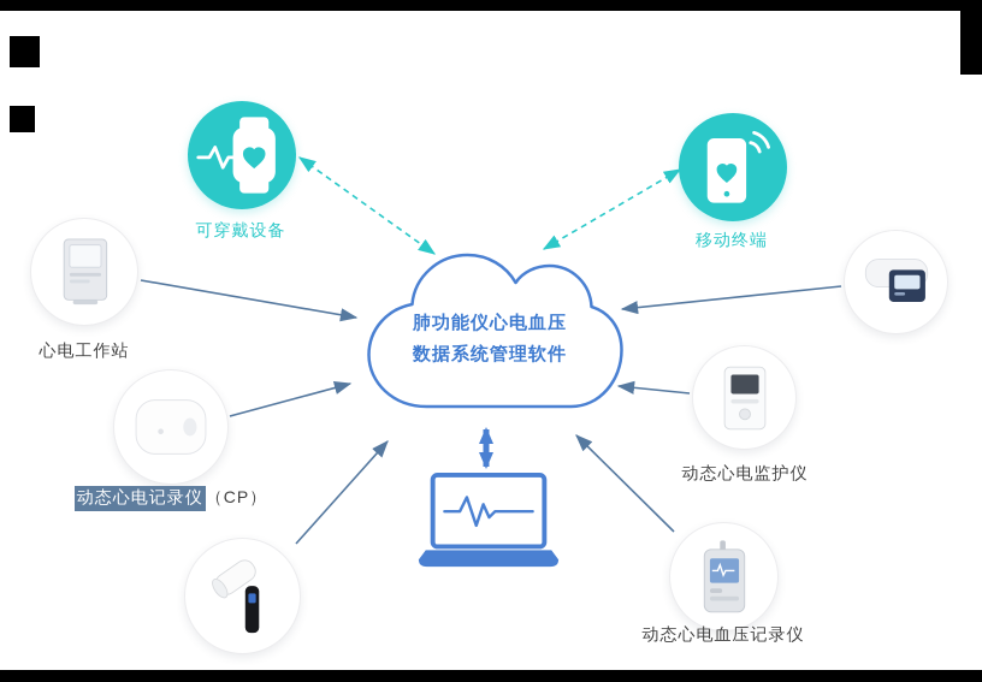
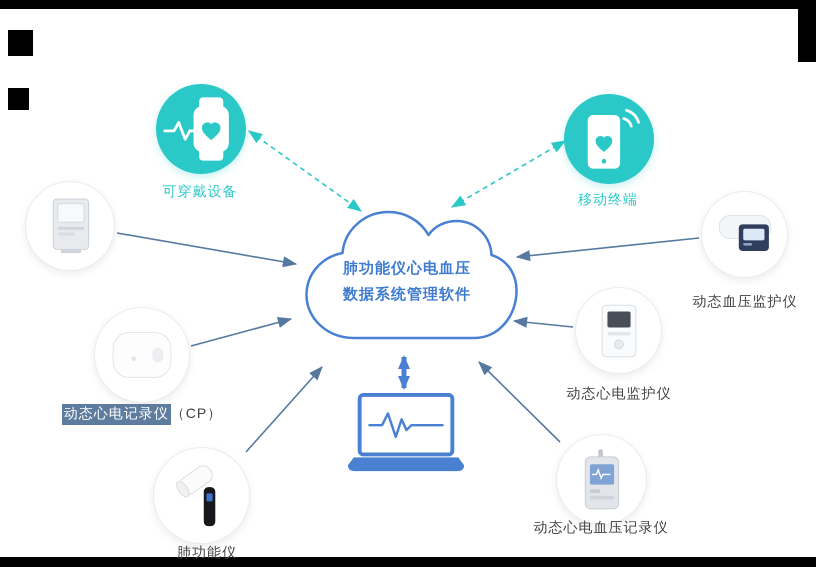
  可穿戴设备
  移动终端
- 心电工作站
  动态心电记录仪
  （CP）
+ 肺功能仪
+ 动态血压监护仪
  动态心电监护仪
  动态心电血压记录仪
  肺功能仪心电血压
  数据系统管理软件
